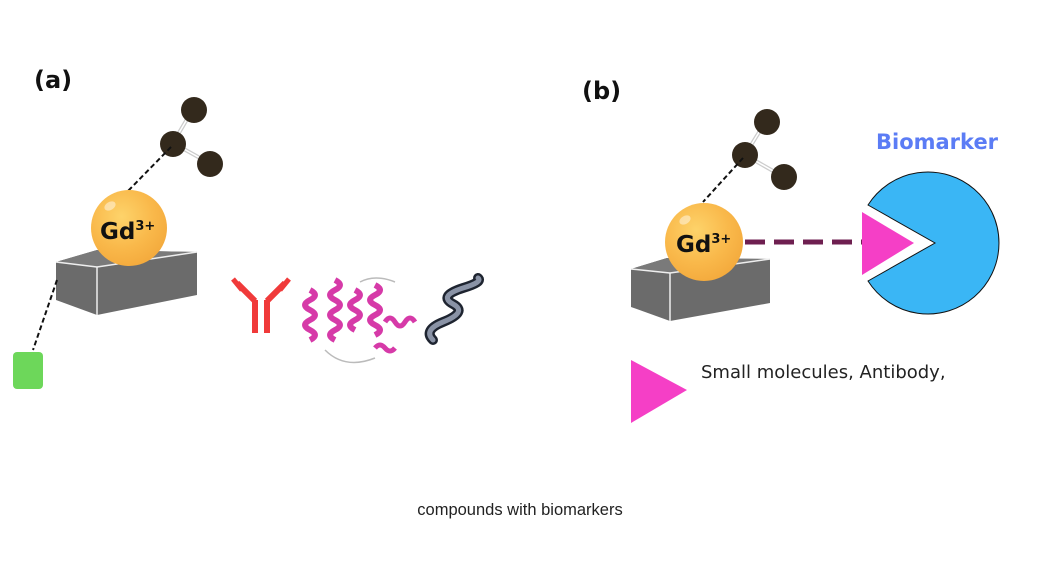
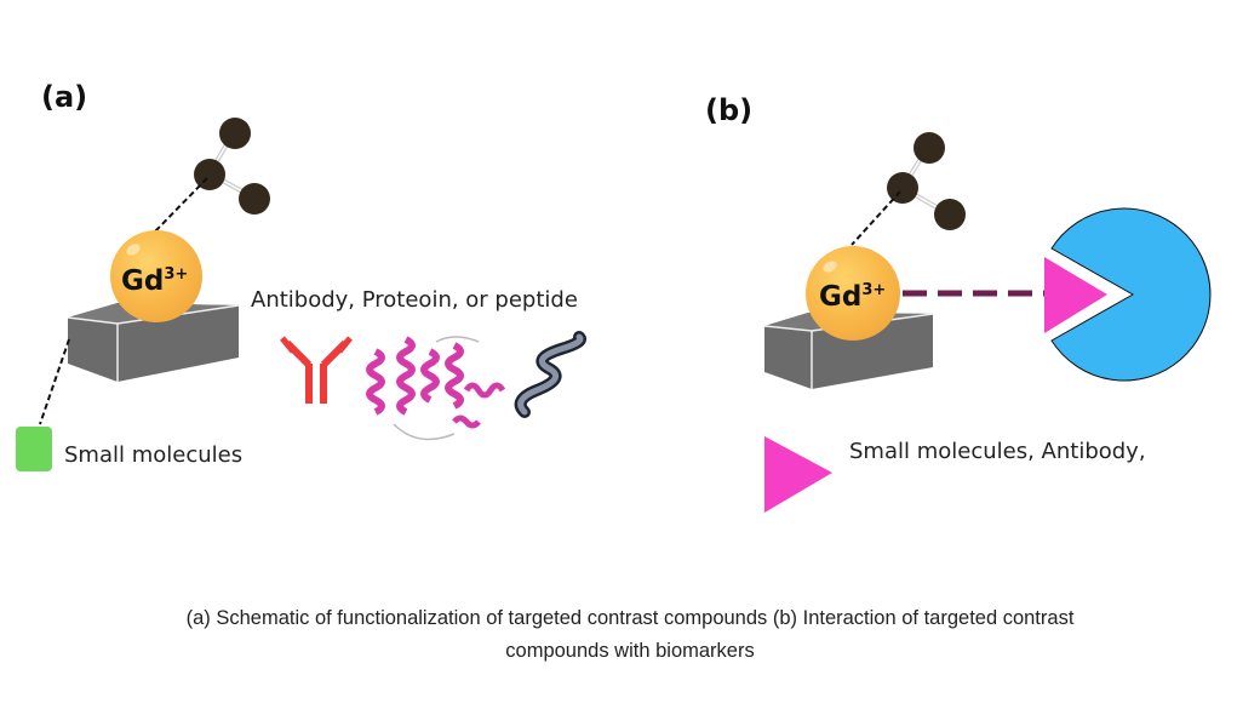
  (a)
  Gd3+
+ Small molecules
+ Antibody, Proteoin, or peptide
  (b)
  Gd3+
- Biomarker
  Small molecules, Antibody,
+ (a) Schematic of functionalization of targeted contrast compounds (b) Interaction of targeted contrast
  compounds with biomarkers
